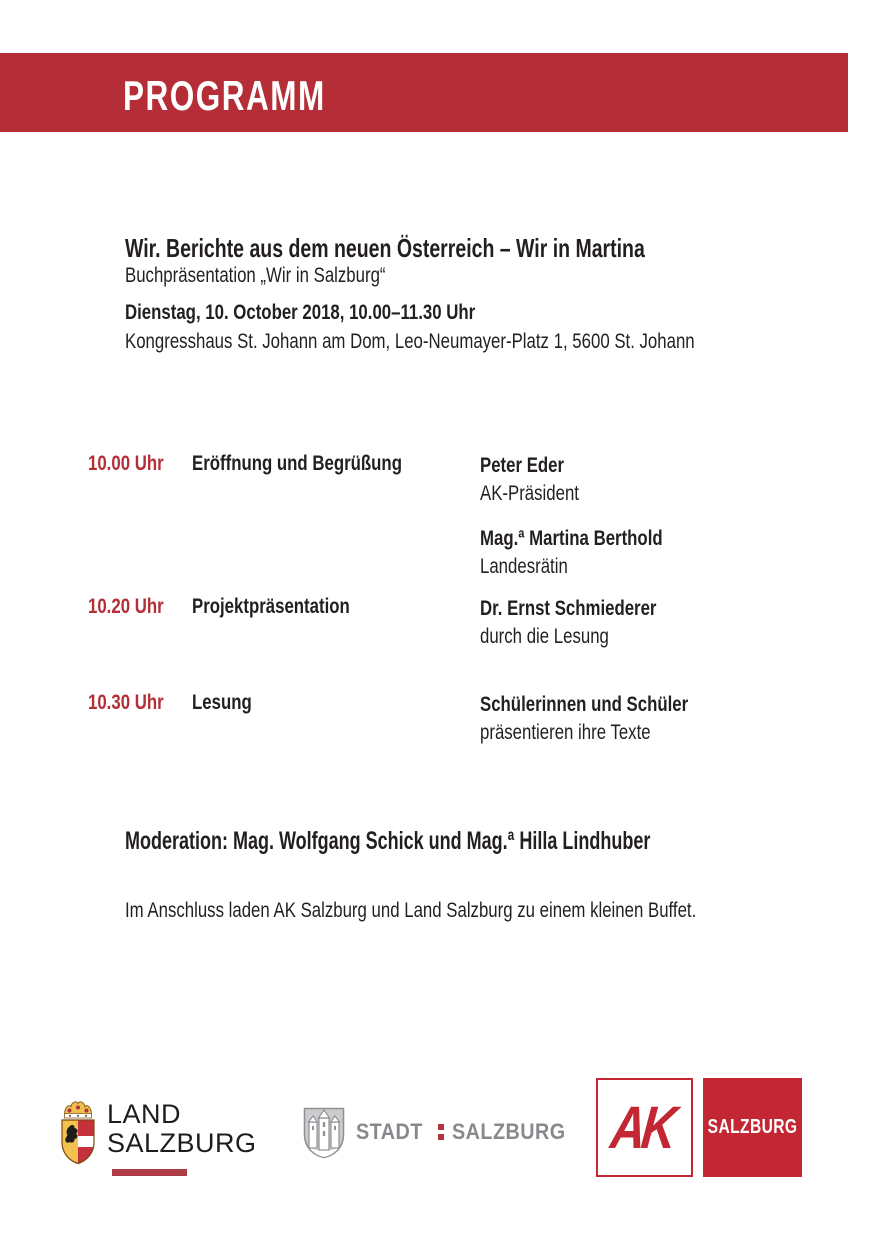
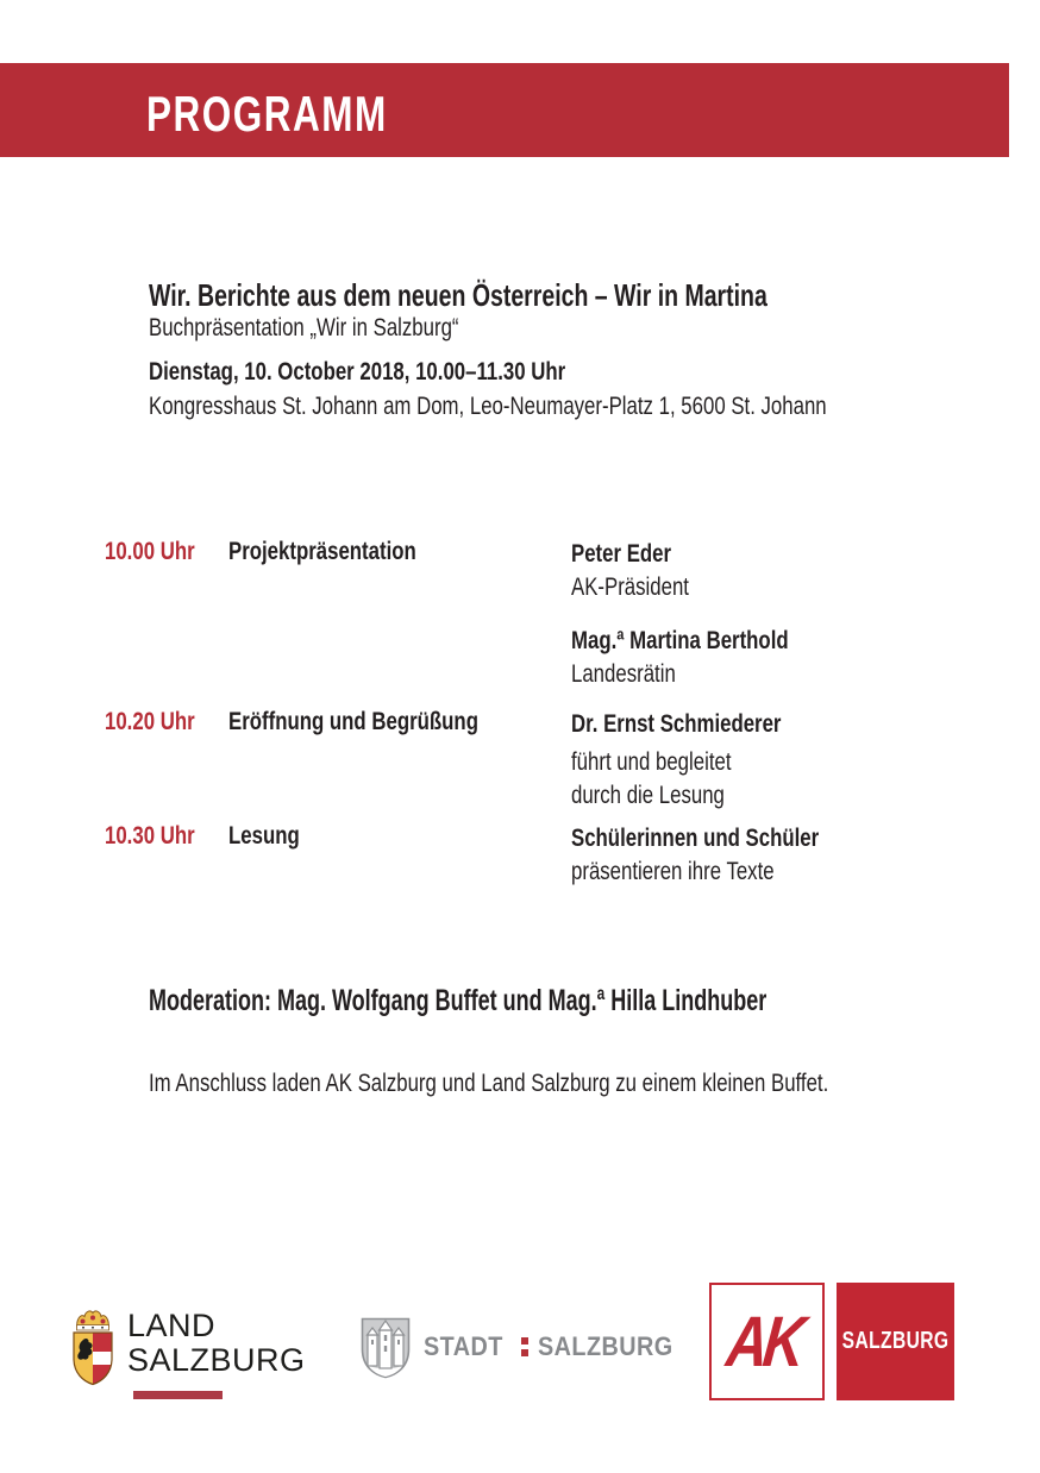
  PROGRAMM
  Wir. Berichte aus dem neuen Österreich – Wir in Martina
  Buchpräsentation „Wir in Salzburg“
  Dienstag, 10. October 2018, 10.00–11.30 Uhr
  Kongresshaus St. Johann am Dom, Leo-Neumayer-Platz 1, 5600 St. Johann
  10.00 Uhr
- Eröffnung und Begrüßung
+ Projektpräsentation
  Peter Eder
  AK-Präsident
  Mag.ª Martina Berthold
  Landesrätin
  10.20 Uhr
- Projektpräsentation
+ Eröffnung und Begrüßung
  Dr. Ernst Schmiederer
+ führt und begleitet
  durch die Lesung
  10.30 Uhr
  Lesung
  Schülerinnen und Schüler
  präsentieren ihre Texte
- Moderation: Mag. Wolfgang Schick und Mag.ª Hilla Lindhuber
+ Moderation: Mag. Wolfgang Buffet und Mag.ª Hilla Lindhuber
  Im Anschluss laden AK Salzburg und Land Salzburg zu einem kleinen Buffet.
  LAND
  SALZBURG
  STADT
  SALZBURG
  SALZBURG
